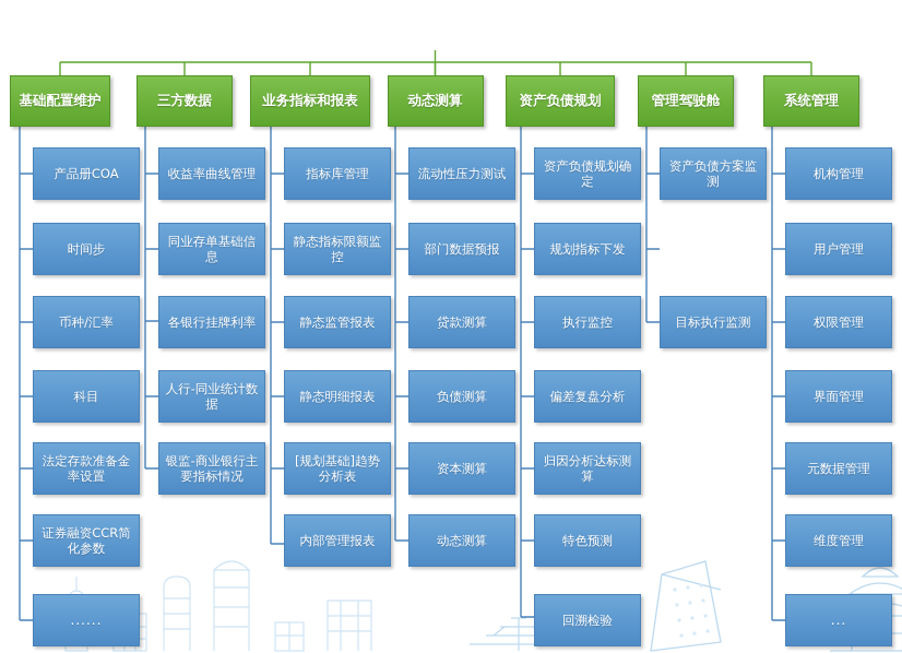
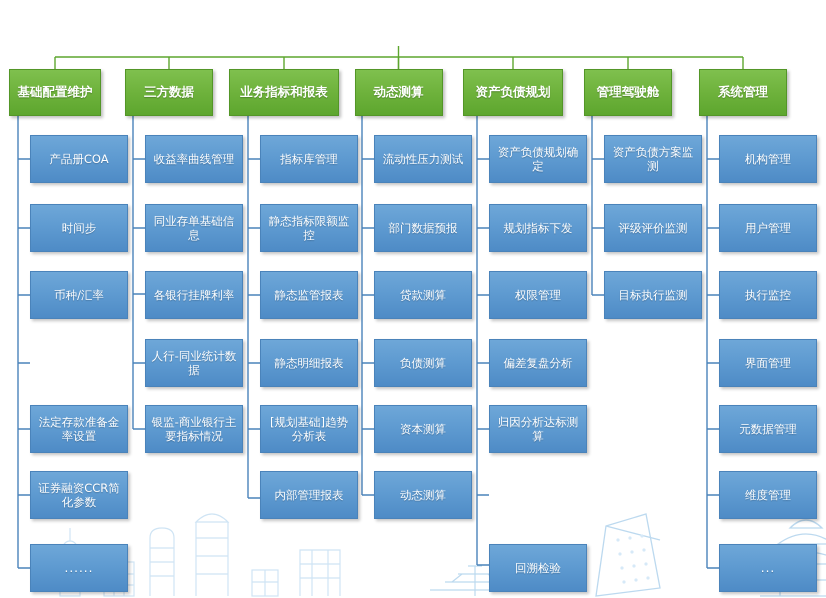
  基础配置维护
  产品册COA
  时间步
  币种/汇率
- 科目
  法定存款准备金率设置
  证券融资CCR简化参数
  ......
  三方数据
  收益率曲线管理
  同业存单基础信息
  各银行挂牌利率
  人行-同业统计数据
  银监-商业银行主要指标情况
  业务指标和报表
  指标库管理
  静态指标限额监控
  静态监管报表
  静态明细报表
  [规划基础]趋势分析表
  内部管理报表
  动态测算
  流动性压力测试
  部门数据预报
  贷款测算
  负债测算
  资本测算
  动态测算
  资产负债规划
  资产负债规划确定
  规划指标下发
- 执行监控
+ 权限管理
  偏差复盘分析
  归因分析达标测算
- 特色预测
  回溯检验
  管理驾驶舱
  资产负债方案监测
+ 评级评价监测
  目标执行监测
  系统管理
  机构管理
  用户管理
- 权限管理
+ 执行监控
  界面管理
  元数据管理
  维度管理
  ...
